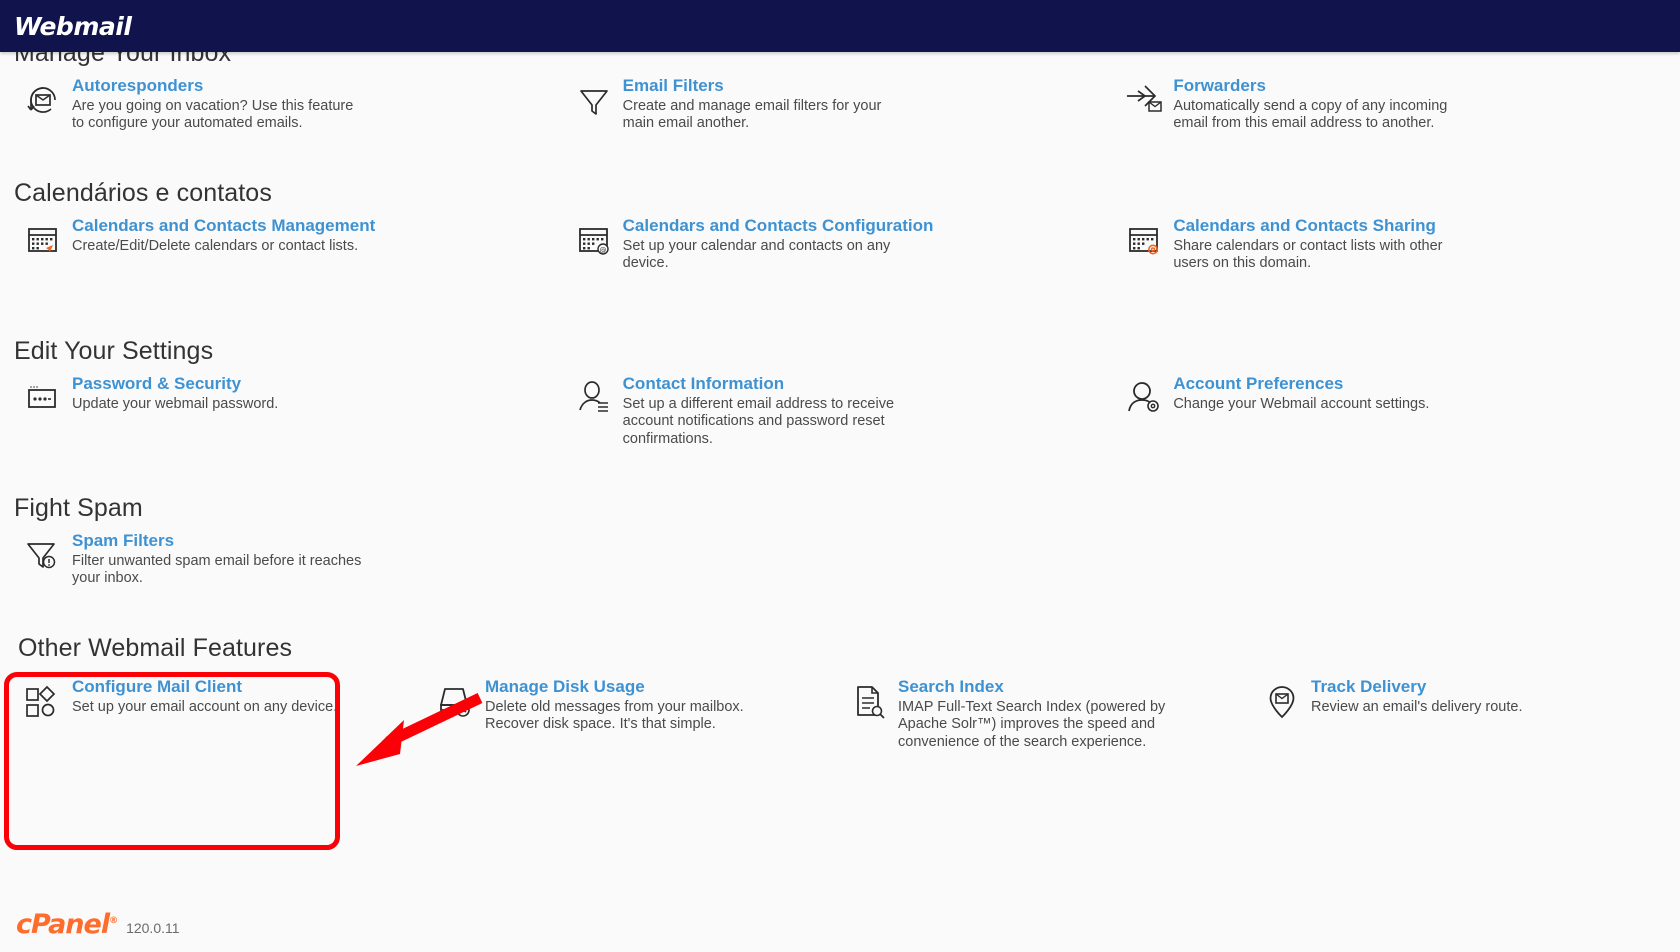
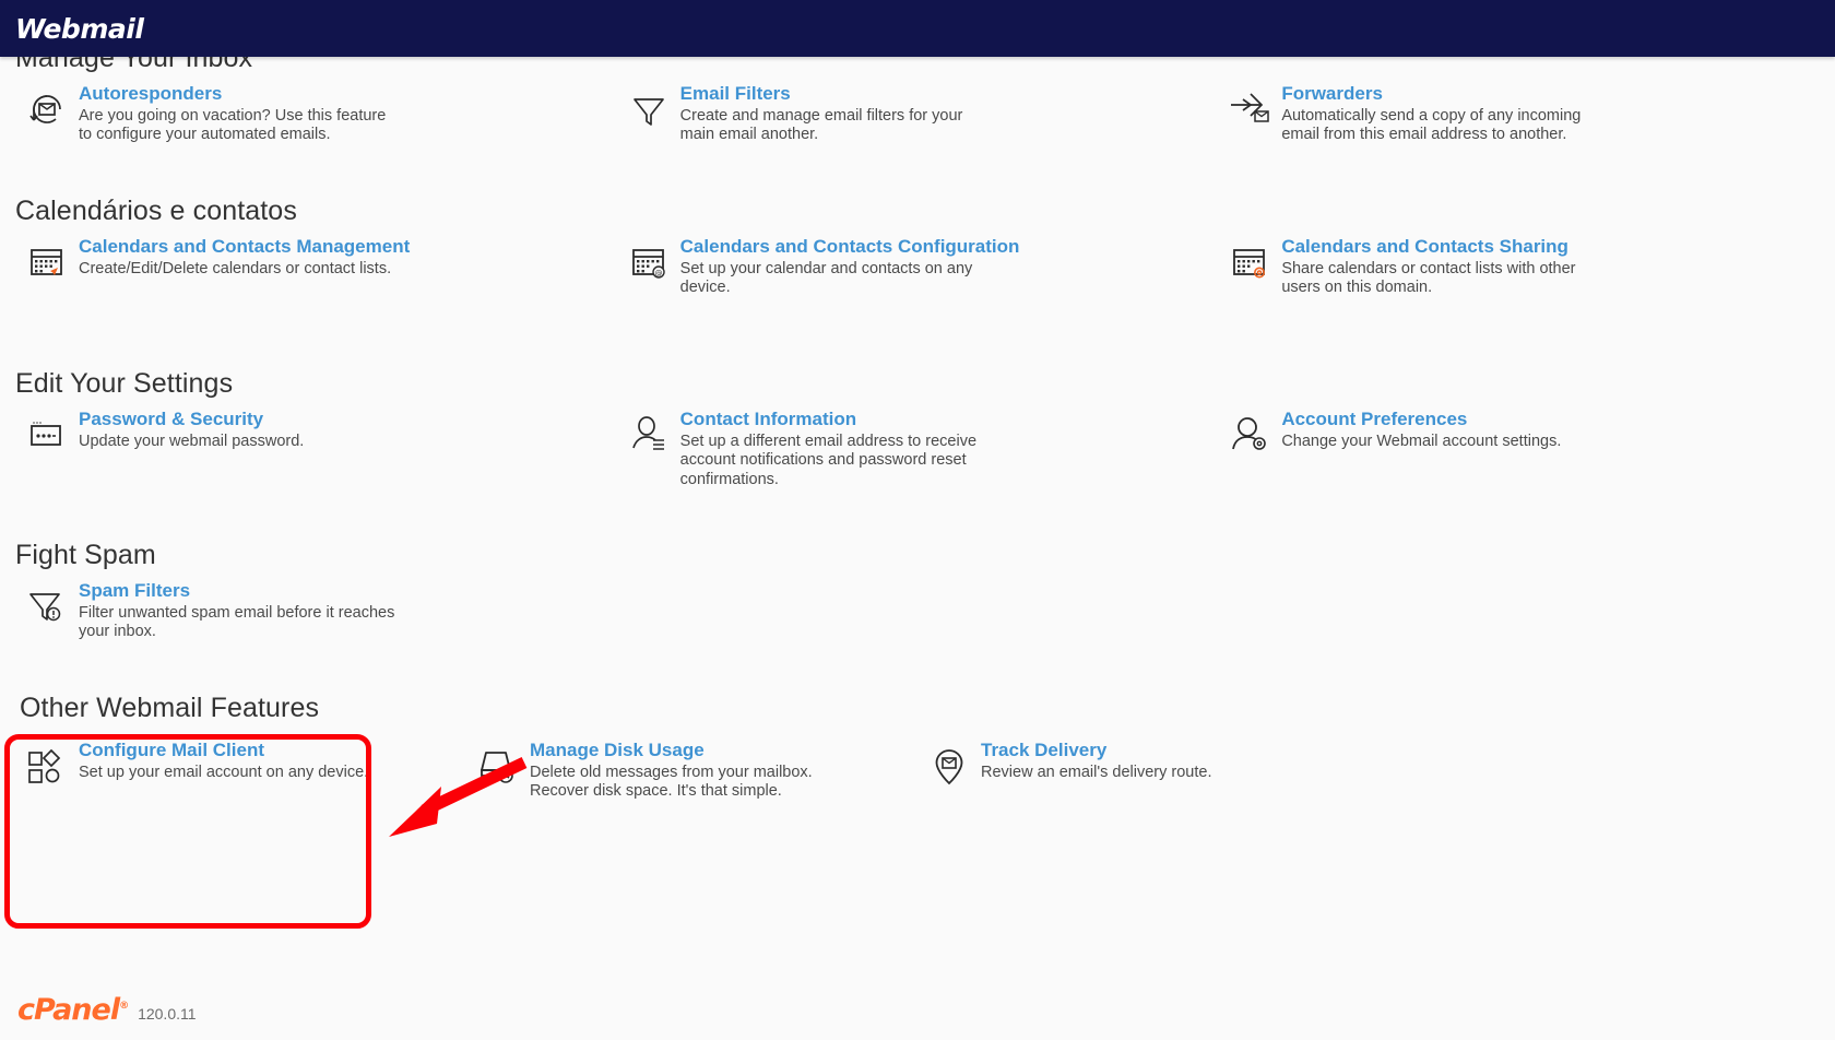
  Webmail
  Manage Your Inbox
  Autoresponders
  Are you going on vacation? Use this feature to configure your automated emails.
  Email Filters
  Create and manage email filters for your main email another.
  Forwarders
  Automatically send a copy of any incoming email from this email address to another.
  Calendários e contatos
  Calendars and Contacts Management
  Create/Edit/Delete calendars or contact lists.
  @
  Calendars and Contacts Configuration
  Set up your calendar and contacts on any device.
  Calendars and Contacts Sharing
  Share calendars or contact lists with other users on this domain.
  Edit Your Settings
  Password & Security
  Update your webmail password.
  Contact Information
  Set up a different email address to receive account notifications and password reset confirmations.
  Account Preferences
  Change your Webmail account settings.
  Fight Spam
  Spam Filters
  Filter unwanted spam email before it reaches your inbox.
  Other Webmail Features
  Configure Mail Client
  Set up your email account on any device.
  Manage Disk Usage
  Delete old messages from your mailbox. Recover disk space. It's that simple.
- Search Index
- IMAP Full-Text Search Index (powered by Apache Solr™) improves the speed and convenience of the search experience.
  Track Delivery
  Review an email's delivery route.
  cPanel®
  120.0.11
